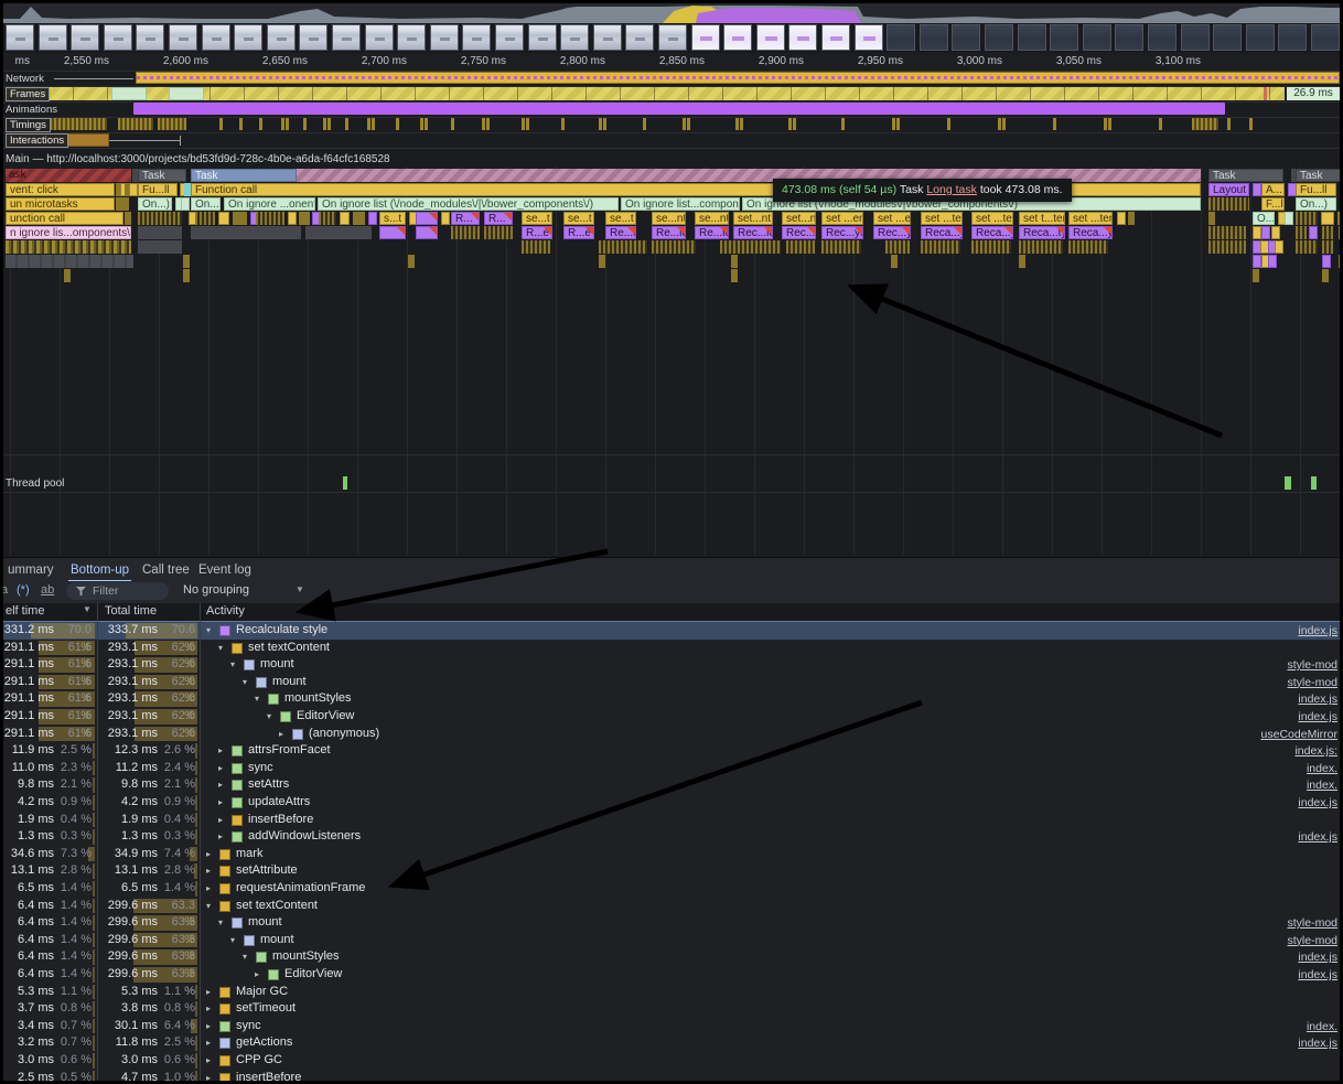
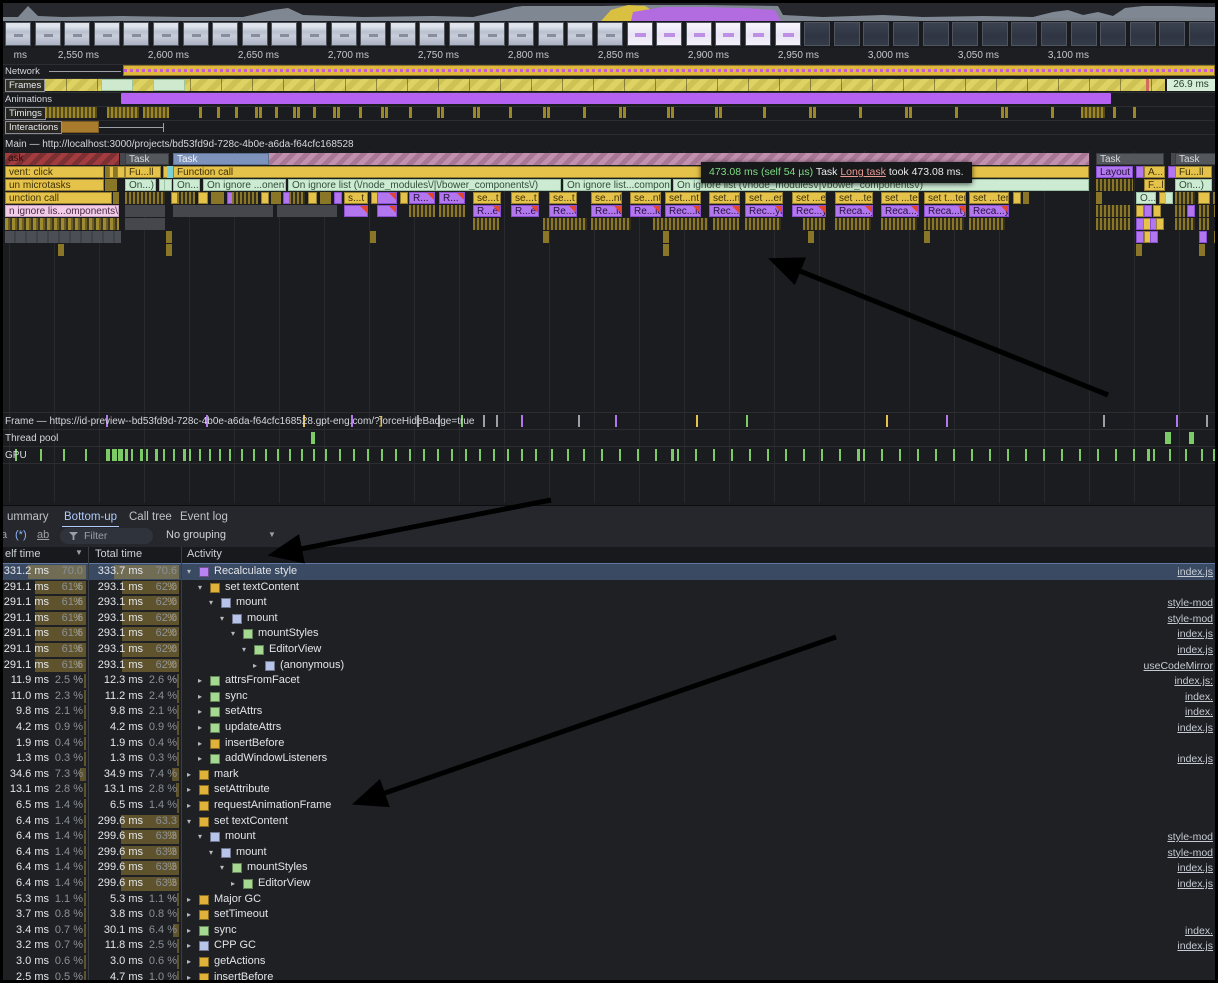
  ms
  2,550 ms
  2,600 ms
  2,650 ms
  2,700 ms
  2,750 ms
  2,800 ms
  2,850 ms
  2,900 ms
  2,950 ms
  3,000 ms
  3,050 ms
  3,100 ms
  Network
  26.9 ms
  Frames
  Animations
  Timings
  Interactions
  Main — http://localhost:3000/projects/bd53fd9d-728c-4b0e-a6da-f64cfc168528
  ask
  Task
  Task
  Task
  Task
  vent: click
  Fu...ll
  Function call
  Layout
  A...
  Fu...ll
  un microtasks
  On...)
  On...
  On ignore ...onent
  On ignore list (\/node_modules\/|\/bower_components\/)
  On ignore list...compon
  On ignore list (\/node_modules\/|\/bower_components\/)
  F...l
  On...)
  unction call
  s...t
  R...
  R...
  se...t
  se...t
  se...t
  se...nt
  se...nt
  set...nt
  set...n
  set ...en
  set ...e
  set ...te
  set ...te
  set t...te
  set ...ten
  O...
  n ignore lis...omponents\
  R...e
  R...e
  Re...e
  Re...le
  Re...le
  Rec...le
  Rec...
  Rec...yl
  Rec...y
  Reca...
  Reca...
  Reca...ty
  Reca...y
  473.08 ms (self 54 µs) Task Long task took 473.08 ms.
+ Frame — https://id-preview--bd53fd9d-728c-4b0e-a6da-f64cfc168528.gpt-eng.com/?forceHideBadge=true
+ ]
  Thread pool
+ GPU
  ummary
  Bottom-up
  Call tree
  Event log
  Filter
  No grouping
  ▼
  a
  (*)
  ab
  elf time
  ▼
  Total time
  Activity
  331.2 ms
  70.0 %
  333.7 ms
  70.6 %
  ▾
  Recalculate style
  index.js
  291.1 ms
  61.6 %
  293.1 ms
  62.0 %
  ▾
  set textContent
  291.1 ms
  61.6 %
  293.1 ms
  62.0 %
  ▾
  mount
  style-mod
  291.1 ms
  61.6 %
  293.1 ms
  62.0 %
  ▾
  mount
  style-mod
  291.1 ms
  61.6 %
  293.1 ms
  62.0 %
  ▾
  mountStyles
  index.js
  291.1 ms
  61.6 %
  293.1 ms
  62.0 %
  ▾
  EditorView
  index.js
  291.1 ms
  61.6 %
  293.1 ms
  62.0 %
  ▸
  (anonymous)
  useCodeMirror
  11.9 ms
  2.5 %
  12.3 ms
  2.6 %
  ▸
  attrsFromFacet
  index.js:
  11.0 ms
  2.3 %
  11.2 ms
  2.4 %
  ▸
  sync
  index.
  9.8 ms
  2.1 %
  9.8 ms
  2.1 %
  ▸
  setAttrs
  index.
  4.2 ms
  0.9 %
  4.2 ms
  0.9 %
  ▸
  updateAttrs
  index.js
  1.9 ms
  0.4 %
  1.9 ms
  0.4 %
  ▸
  insertBefore
  1.3 ms
  0.3 %
  1.3 ms
  0.3 %
  ▸
  addWindowListeners
  index.js
  34.6 ms
  7.3 %
  34.9 ms
  7.4 %
  ▸
  mark
  13.1 ms
  2.8 %
  13.1 ms
  2.8 %
  ▸
  setAttribute
  6.5 ms
  1.4 %
  6.5 ms
  1.4 %
  ▸
  requestAnimationFrame
  6.4 ms
  1.4 %
  299.6 ms
  63.3 %
  ▾
  set textContent
  6.4 ms
  1.4 %
  299.6 ms
  63.3 %
  ▾
  mount
  style-mod
  6.4 ms
  1.4 %
  299.6 ms
  63.3 %
  ▾
  mount
  style-mod
  6.4 ms
  1.4 %
  299.6 ms
  63.3 %
  ▾
  mountStyles
  index.js
  6.4 ms
  1.4 %
  299.6 ms
  63.3 %
  ▸
  EditorView
  index.js
  5.3 ms
  1.1 %
  5.3 ms
  1.1 %
  ▸
  Major GC
  3.7 ms
  0.8 %
  3.8 ms
  0.8 %
  ▸
  setTimeout
  3.4 ms
  0.7 %
  30.1 ms
  6.4 %
  ▸
  sync
  index.
  3.2 ms
  0.7 %
  11.8 ms
  2.5 %
  ▸
- getActions
+ CPP GC
  index.js
  3.0 ms
  0.6 %
  3.0 ms
  0.6 %
  ▸
- CPP GC
+ getActions
  2.5 ms
  0.5 %
  4.7 ms
  1.0 %
  ▸
  insertBefore
